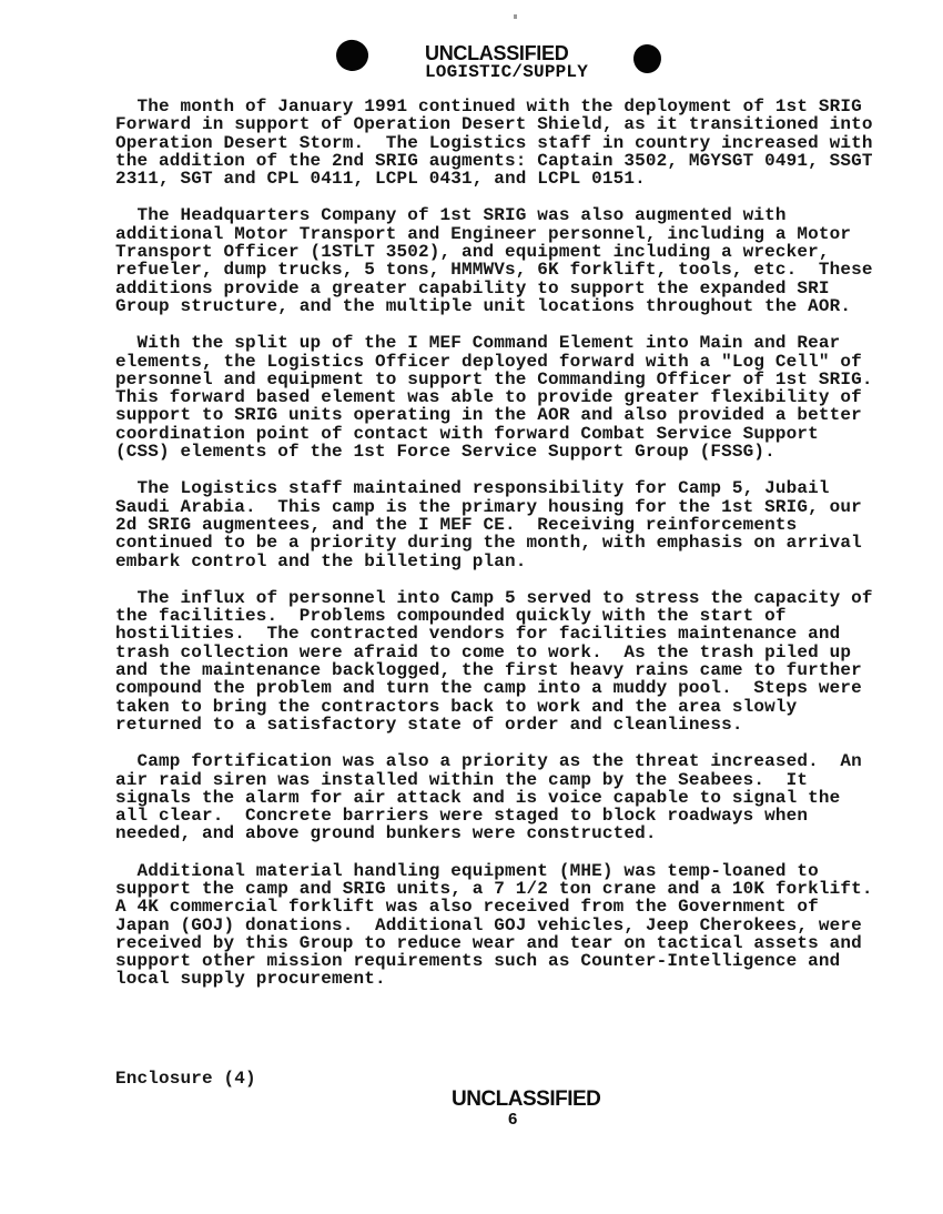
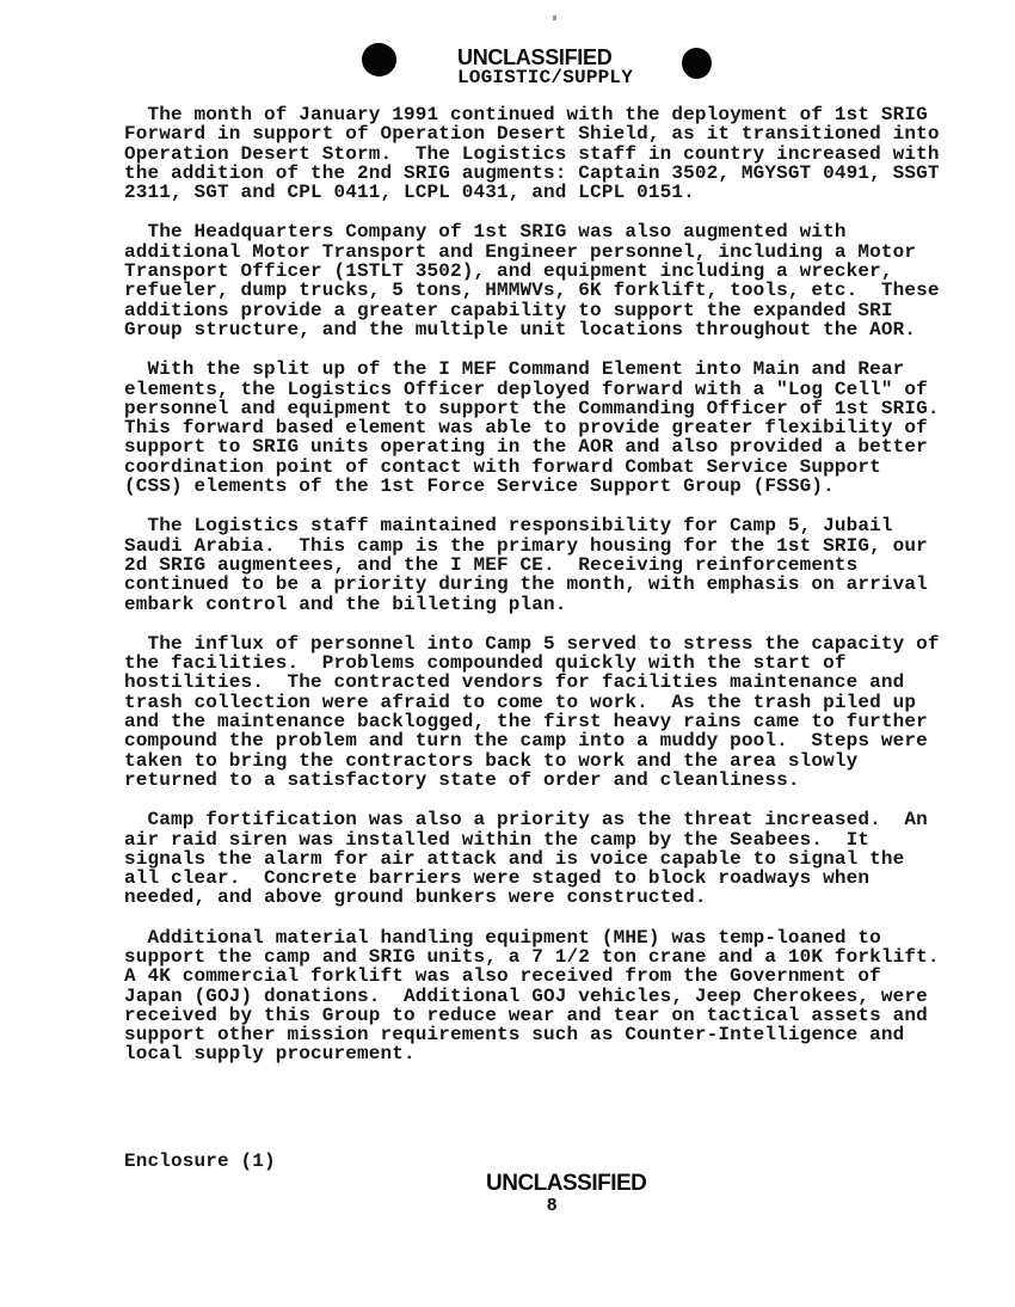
  UNCLASSIFIED
  LOGISTIC/SUPPLY
  The month of January 1991 continued with the deployment of 1st SRIG
  Forward in support of Operation Desert Shield, as it transitioned into
  Operation Desert Storm. The Logistics staff in country increased with
  the addition of the 2nd SRIG augments: Captain 3502, MGYSGT 0491, SSGT
  2311, SGT and CPL 0411, LCPL 0431, and LCPL 0151.
  The Headquarters Company of 1st SRIG was also augmented with
  additional Motor Transport and Engineer personnel, including a Motor
  Transport Officer (1STLT 3502), and equipment including a wrecker,
  refueler, dump trucks, 5 tons, HMMWVs, 6K forklift, tools, etc. These
  additions provide a greater capability to support the expanded SRI
  Group structure, and the multiple unit locations throughout the AOR.
  With the split up of the I MEF Command Element into Main and Rear
  elements, the Logistics Officer deployed forward with a "Log Cell" of
  personnel and equipment to support the Commanding Officer of 1st SRIG.
  This forward based element was able to provide greater flexibility of
  support to SRIG units operating in the AOR and also provided a better
  coordination point of contact with forward Combat Service Support
  (CSS) elements of the 1st Force Service Support Group (FSSG).
  The Logistics staff maintained responsibility for Camp 5, Jubail
  Saudi Arabia. This camp is the primary housing for the 1st SRIG, our
  2d SRIG augmentees, and the I MEF CE. Receiving reinforcements
  continued to be a priority during the month, with emphasis on arrival
  embark control and the billeting plan.
  The influx of personnel into Camp 5 served to stress the capacity of
  the facilities. Problems compounded quickly with the start of
  hostilities. The contracted vendors for facilities maintenance and
  trash collection were afraid to come to work. As the trash piled up
  and the maintenance backlogged, the first heavy rains came to further
  compound the problem and turn the camp into a muddy pool. Steps were
  taken to bring the contractors back to work and the area slowly
  returned to a satisfactory state of order and cleanliness.
  Camp fortification was also a priority as the threat increased. An
  air raid siren was installed within the camp by the Seabees. It
  signals the alarm for air attack and is voice capable to signal the
  all clear. Concrete barriers were staged to block roadways when
  needed, and above ground bunkers were constructed.
  Additional material handling equipment (MHE) was temp-loaned to
  support the camp and SRIG units, a 7 1/2 ton crane and a 10K forklift.
  A 4K commercial forklift was also received from the Government of
  Japan (GOJ) donations. Additional GOJ vehicles, Jeep Cherokees, were
  received by this Group to reduce wear and tear on tactical assets and
  support other mission requirements such as Counter-Intelligence and
  local supply procurement.
- Enclosure (4)
+ Enclosure (1)
  UNCLASSIFIED
- 6
+ 8
